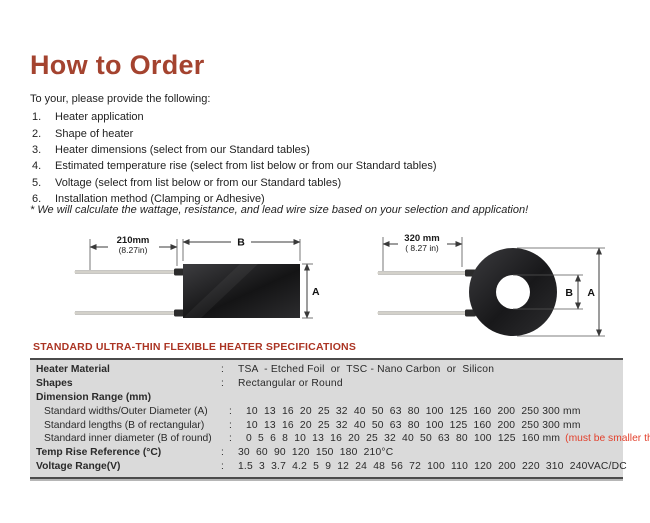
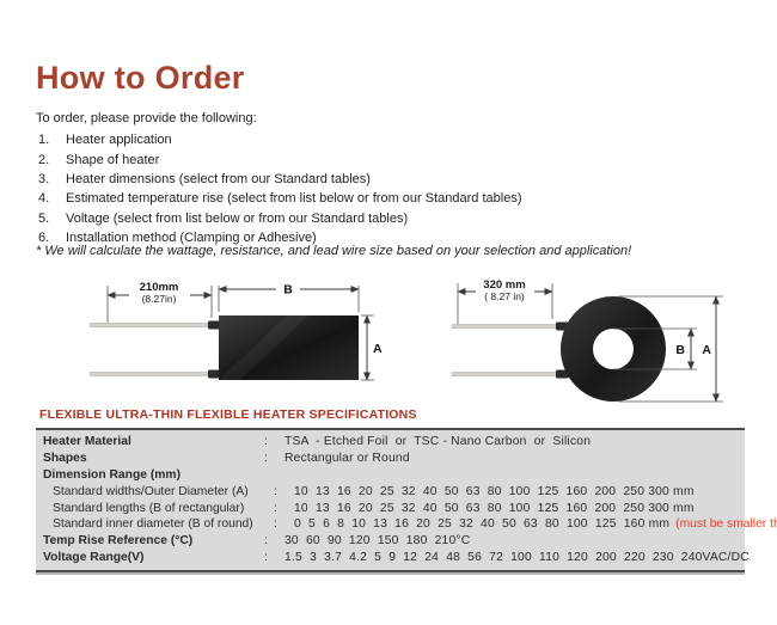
  How to Order
- To your, please provide the following:
+ To order, please provide the following:
  1.
  Heater application
  2.
  Shape of heater
  3.
  Heater dimensions (select from our Standard tables)
  4.
  Estimated temperature rise (select from list below or from our Standard tables)
  5.
  Voltage (select from list below or from our Standard tables)
  6.
  Installation method (Clamping or Adhesive)
  * We will calculate the wattage, resistance, and lead wire size based on your selection and application!
  210mm
  (8.27in)
  B
  A
  320 mm
  ( 8.27 in)
  B
  A
- STANDARD ULTRA-THIN FLEXIBLE HEATER SPECIFICATIONS
+ FLEXIBLE ULTRA-THIN FLEXIBLE HEATER SPECIFICATIONS
  Heater Material
  :
  TSA - Etched Foil or TSC - Nano Carbon or Silicon
  Shapes
  :
  Rectangular or Round
  Dimension Range (mm)
  Standard widths/Outer Diameter (A)
  :
  10 13 16 20 25 32 40 50 63 80 100 125 160 200 250 300 mm
  Standard lengths (B of rectangular)
  :
  10 13 16 20 25 32 40 50 63 80 100 125 160 200 250 300 mm
  Standard inner diameter (B of round)
  :
  0 5 6 8 10 13 16 20 25 32 40 50 63 80 100 125 160 mm
  (must be smaller t
  Temp Rise Reference (°C)
  :
  30 60 90 120 150 180 210°C
  Voltage Range(V)
  :
- 1.5 3 3.7 4.2 5 9 12 24 48 56 72 100 110 120 200 220 310 240VAC/DC
+ 1.5 3 3.7 4.2 5 9 12 24 48 56 72 100 110 120 200 220 230 240VAC/DC
